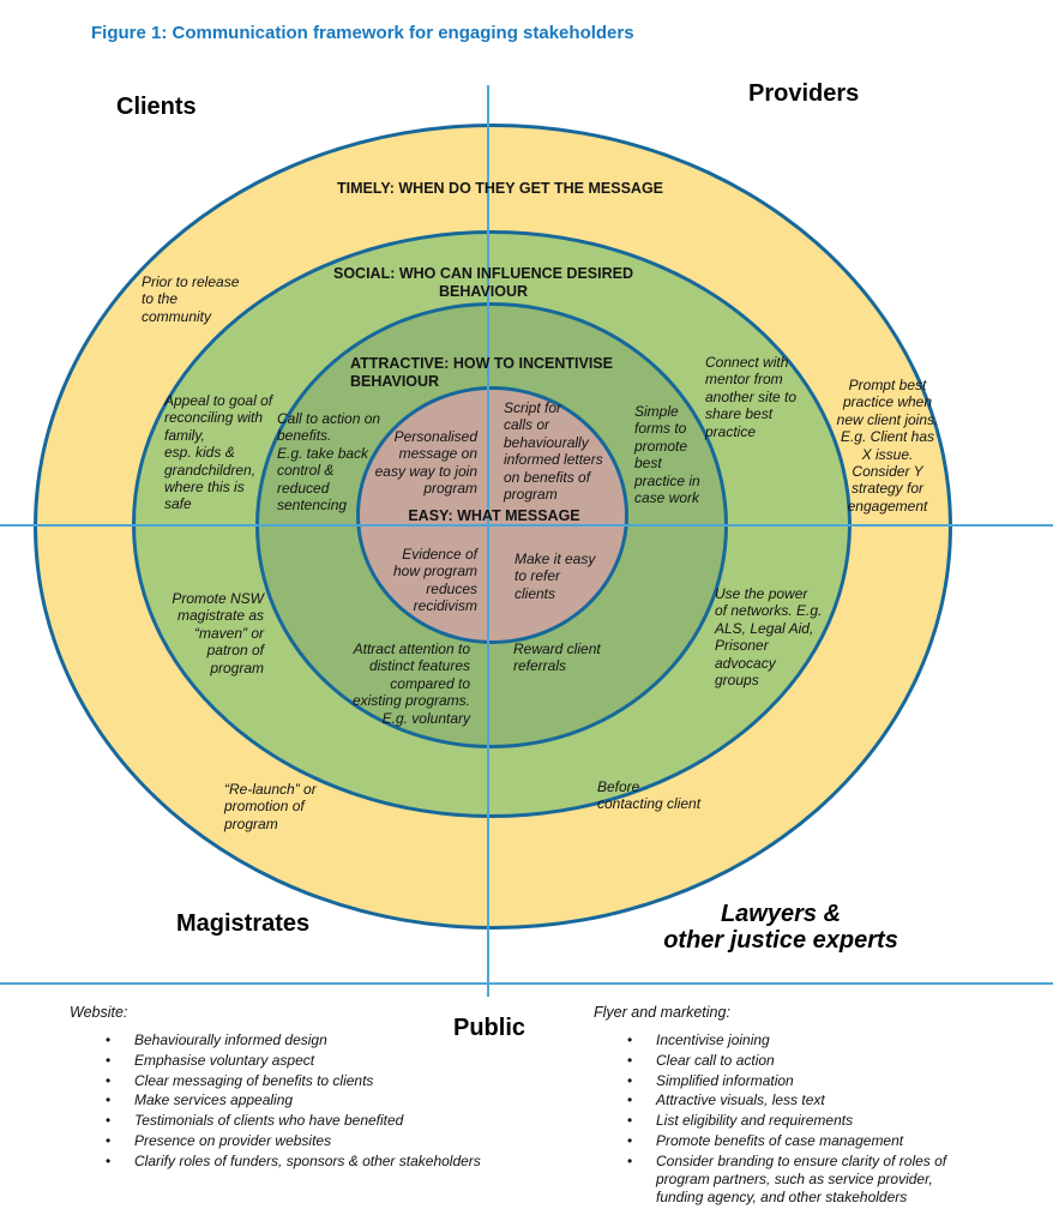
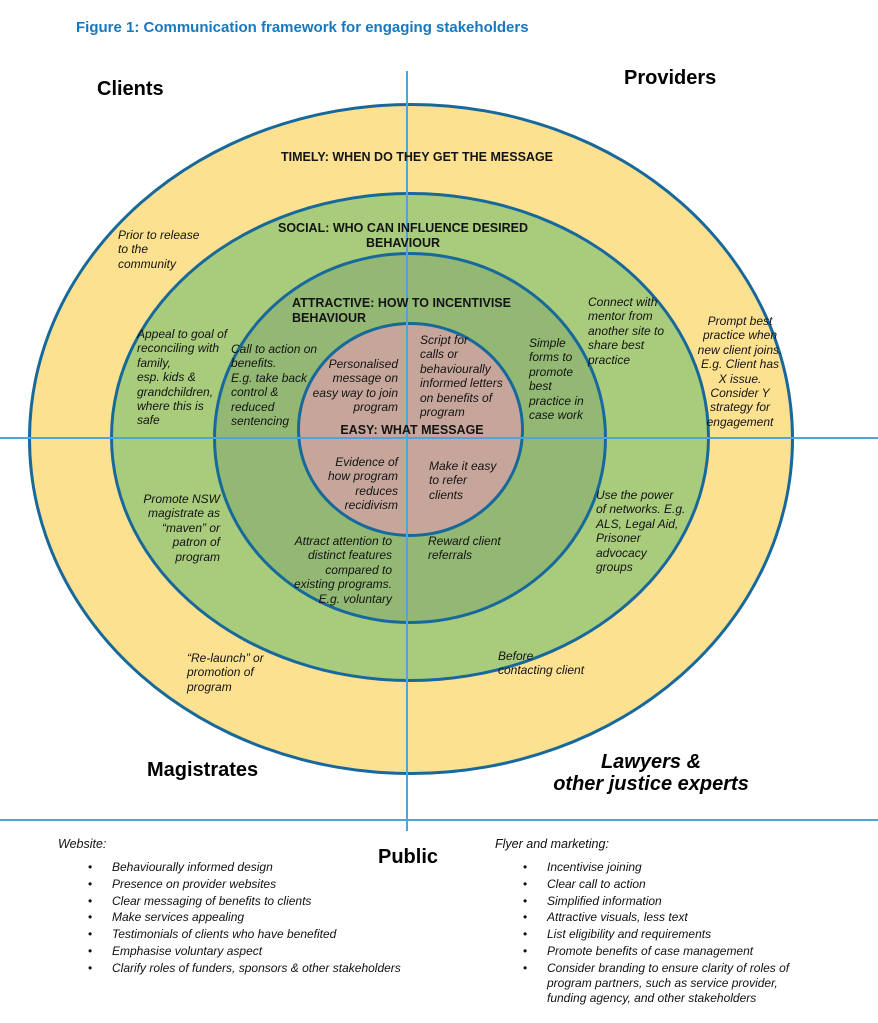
  Figure 1: Communication framework for engaging stakeholders
  TIMELY: WHEN DO THEY GET THE MESSAGE
  SOCIAL: WHO CAN INFLUENCE DESIRED
  BEHAVIOUR
  ATTRACTIVE: HOW TO INCENTIVISE
  BEHAVIOUR
  EASY: WHAT MESSAGE
  Clients
  Providers
  Magistrates
  Lawyers &
  other justice experts
  Public
  Prior to release
  to the
  community
  Appeal to goal of
  reconciling with
  family,
  esp. kids &
  grandchildren,
  where this is
  safe
  Call to action on
  benefits.
  E.g. take back
  control &
  reduced
  sentencing
  Personalised
  message on
  easy way to join
  program
  Script for
  calls or
  behaviourally
  informed letters
  on benefits of
  program
  Simple
  forms to
  promote
  best
  practice in
  case work
  Connect with
  mentor from
  another site to
  share best
  practice
  Prompt best
  practice when
  new client joins.
  E.g. Client has
  X issue.
  Consider Y
  strategy for
  engagement
  Evidence of
  how program
  reduces
  recidivism
  Attract attention to
  distinct features
  compared to
  existing programs.
  E.g. voluntary
  Promote NSW
  magistrate as
  “maven” or
  patron of
  program
  “Re-launch” or
  promotion of
  program
  Make it easy
  to refer
  clients
  Reward client
  referrals
  Use the power
  of networks. E.g.
  ALS, Legal Aid,
  Prisoner
  advocacy
  groups
  Before
  contacting client
  Website:
  Behaviourally informed design
- Emphasise voluntary aspect
+ Presence on provider websites
  Clear messaging of benefits to clients
  Make services appealing
  Testimonials of clients who have benefited
- Presence on provider websites
+ Emphasise voluntary aspect
  Clarify roles of funders, sponsors & other stakeholders
  Flyer and marketing:
  Incentivise joining
  Clear call to action
  Simplified information
  Attractive visuals, less text
  List eligibility and requirements
  Promote benefits of case management
  Consider branding to ensure clarity of roles of program partners, such as service provider, funding agency, and other stakeholders
